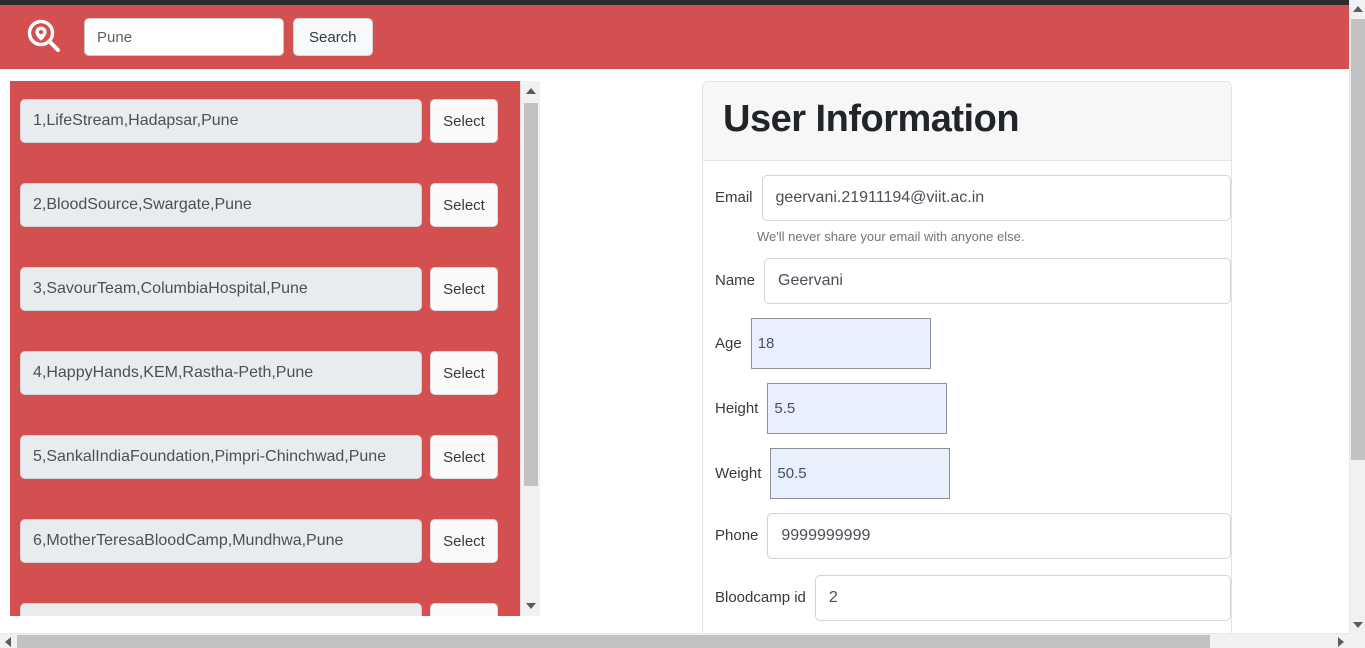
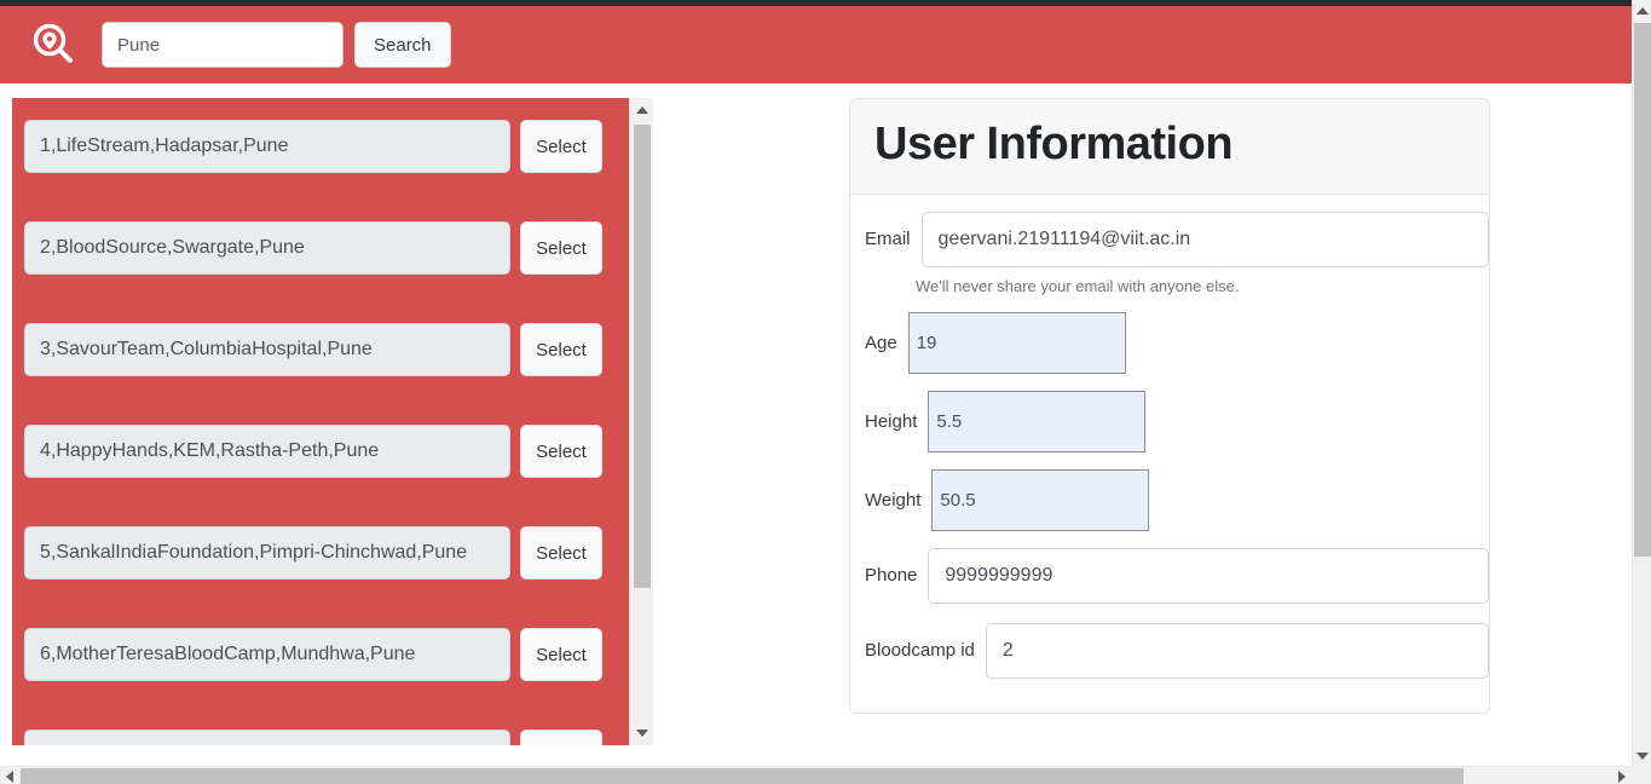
  Pune
  Search
  1,LifeStream,Hadapsar,Pune
  Select
  2,BloodSource,Swargate,Pune
  Select
  3,SavourTeam,ColumbiaHospital,Pune
  Select
  4,HappyHands,KEM,Rastha-Peth,Pune
  Select
  5,SankalIndiaFoundation,Pimpri-Chinchwad,Pune
  Select
  6,MotherTeresaBloodCamp,Mundhwa,Pune
  Select
  User Information
  Email
  geervani.21911194@viit.ac.in
  We'll never share your email with anyone else.
- Name
- Geervani
  Age
- 18
+ 19
  Height
  5.5
  Weight
  50.5
  Phone
  9999999999
  Bloodcamp id
  2
